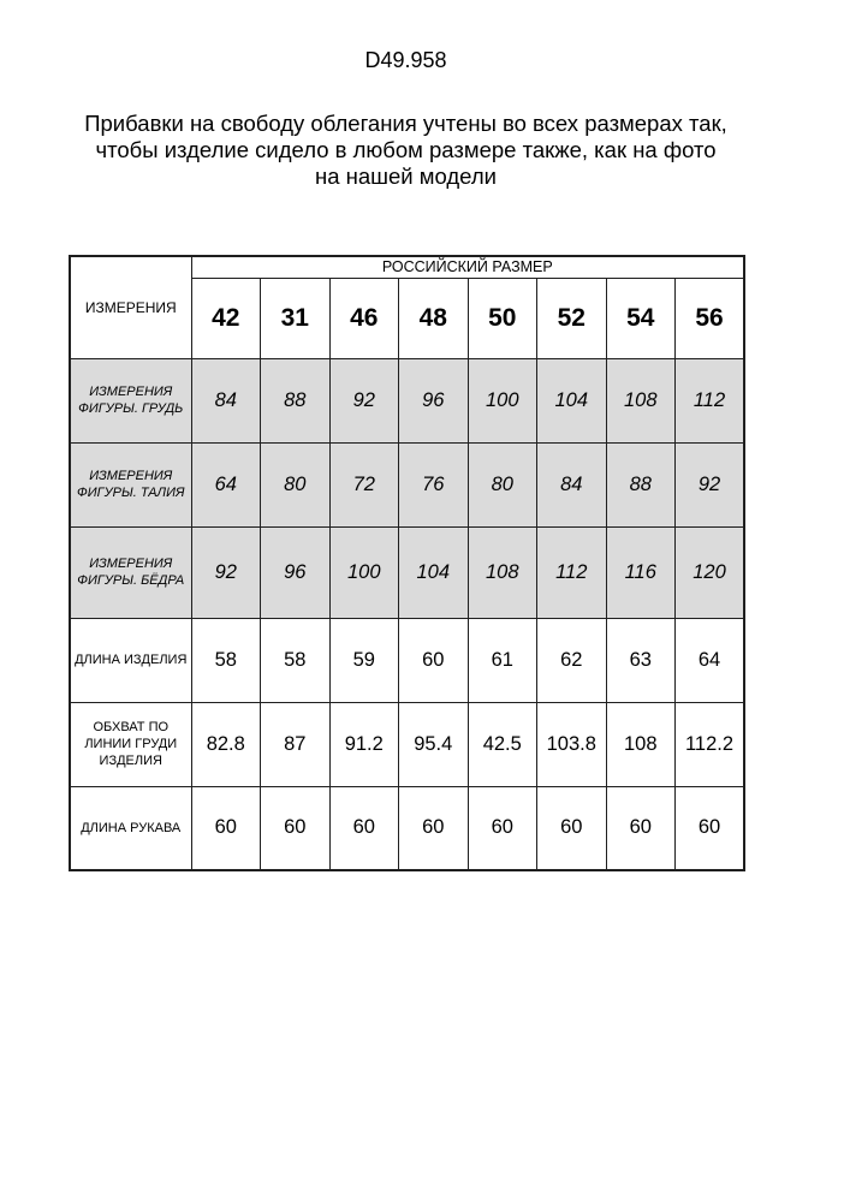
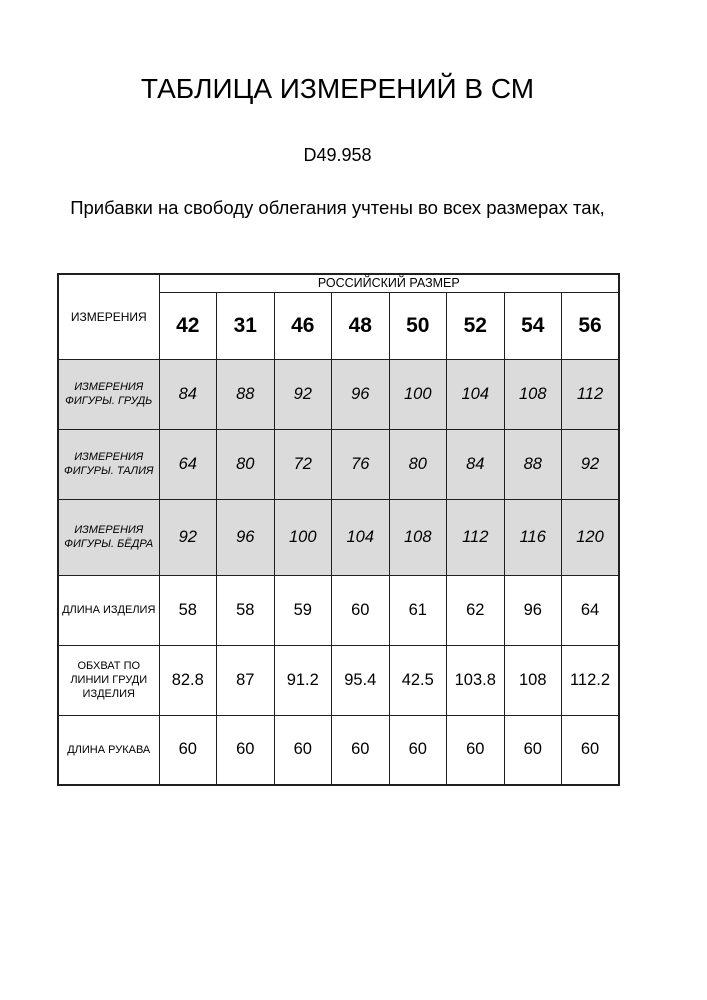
+ ТАБЛИЦА ИЗМЕРЕНИЙ В СМ
  D49.958
  Прибавки на свободу облегания учтены во всех размерах так,
- чтобы изделие сидело в любом размере также, как на фото
- на нашей модели
  ИЗМЕРЕНИЯ	РОССИЙСКИЙ РАЗМЕР
  42	31	46	48	50	52	54	56
  ИЗМЕРЕНИЯ ФИГУРЫ. ГРУДЬ	84	88	92	96	100	104	108	112
  ИЗМЕРЕНИЯ ФИГУРЫ. ТАЛИЯ	64	80	72	76	80	84	88	92
  ИЗМЕРЕНИЯ ФИГУРЫ. БЁДРА	92	96	100	104	108	112	116	120
- ДЛИНА ИЗДЕЛИЯ	58	58	59	60	61	62	63	64
+ ДЛИНА ИЗДЕЛИЯ	58	58	59	60	61	62	96	64
  ОБХВАТ ПО ЛИНИИ ГРУДИ ИЗДЕЛИЯ	82.8	87	91.2	95.4	42.5	103.8	108	112.2
  ДЛИНА РУКАВА	60	60	60	60	60	60	60	60
